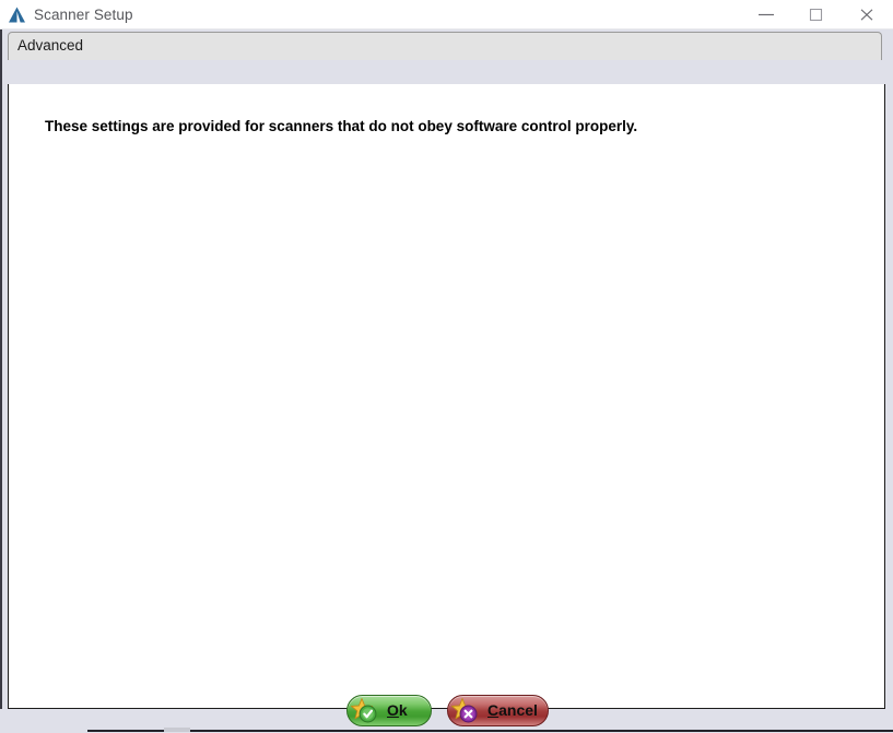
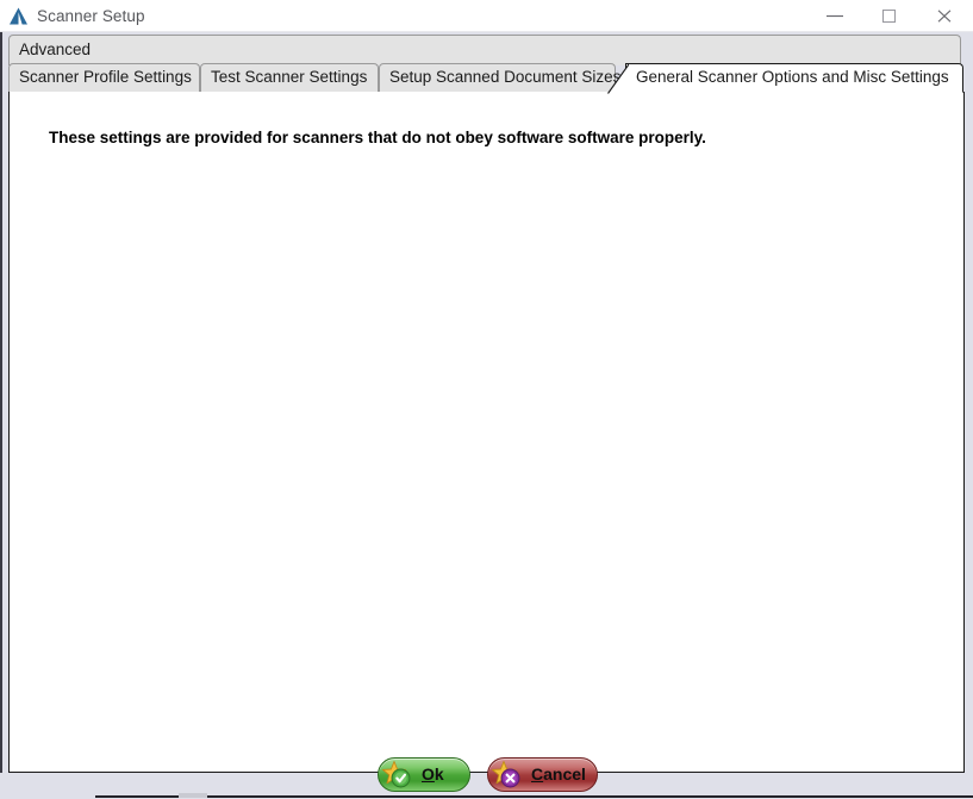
  Scanner Setup
  Advanced
+ Scanner Profile Settings
+ Test Scanner Settings
+ Setup Scanned Document Sizes
+ General Scanner Options and Misc Settings
- These settings are provided for scanners that do not obey software control properly.
+ These settings are provided for scanners that do not obey software software properly.
  Ok
  Cancel
